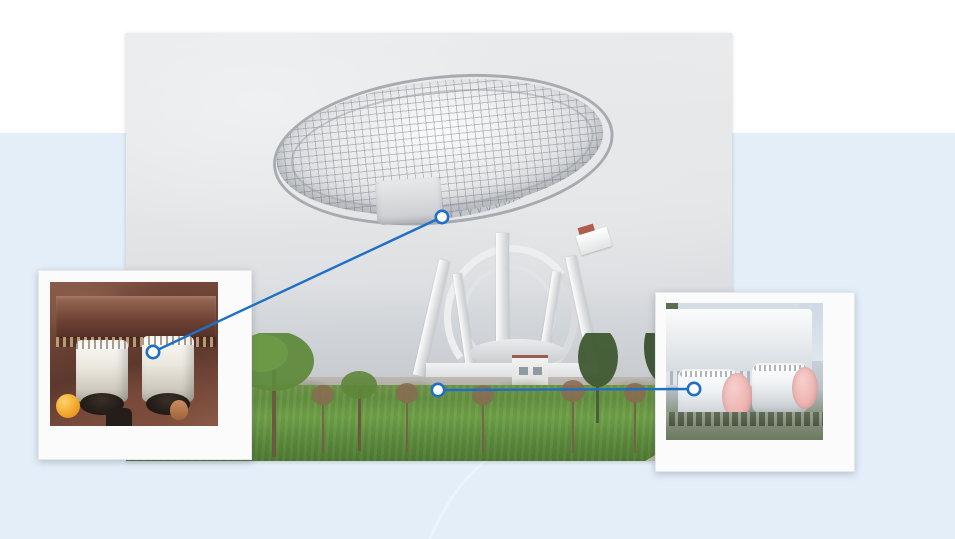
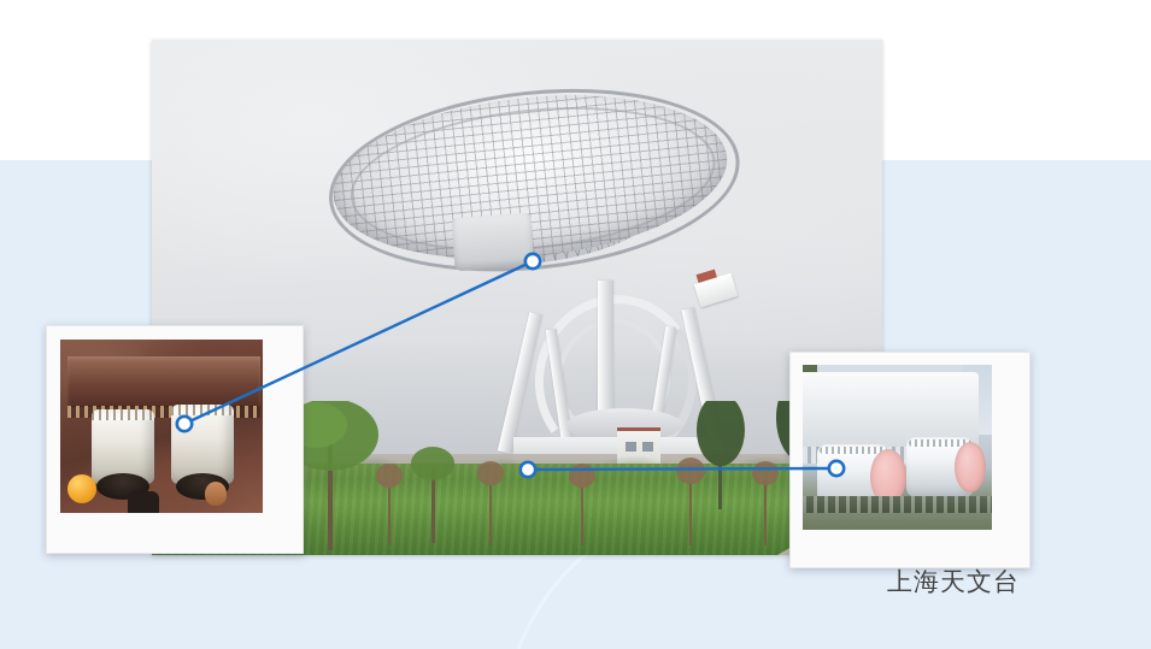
+ 上海天文台
